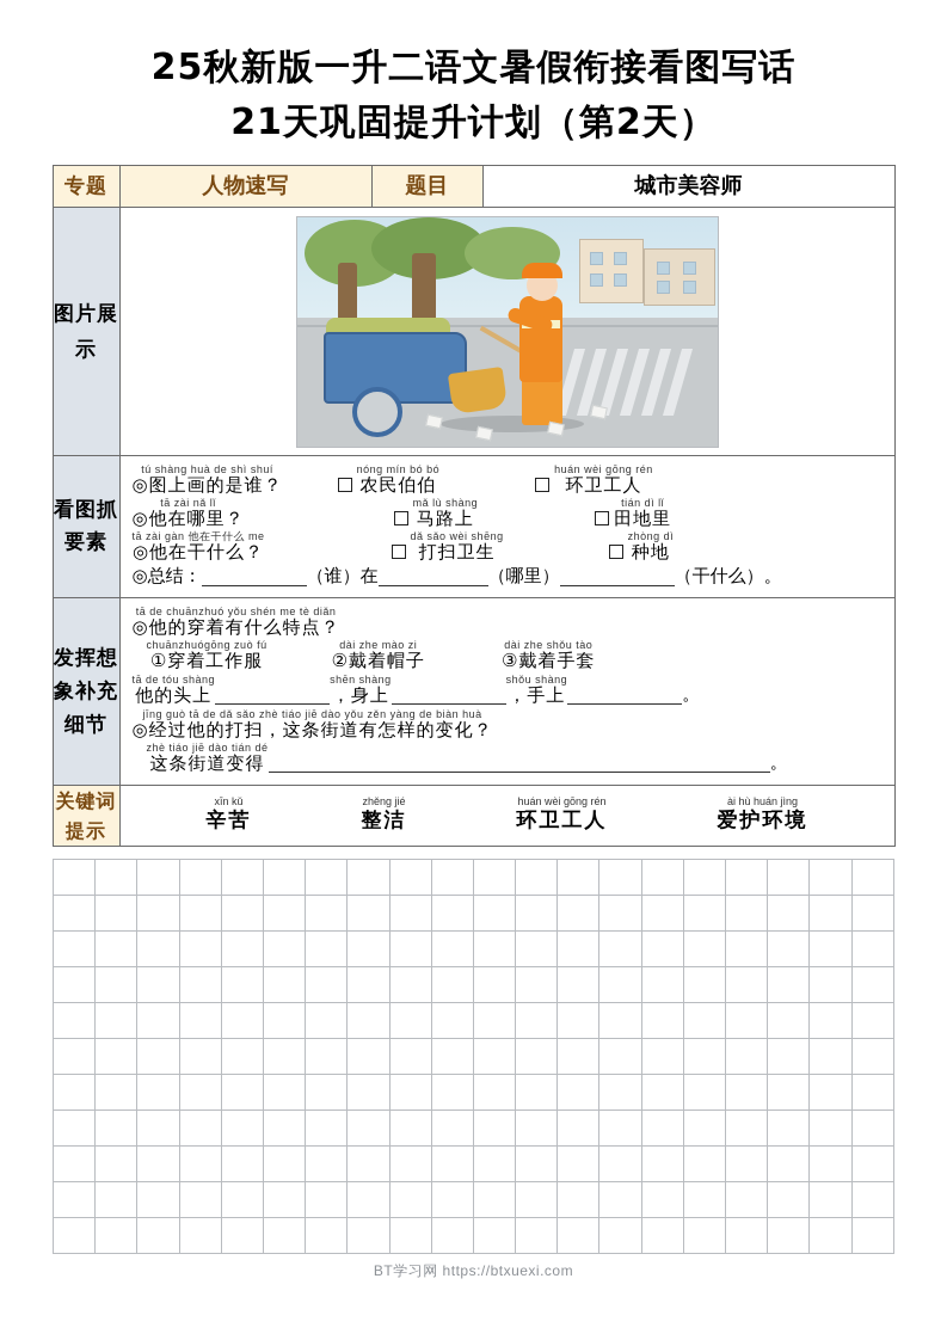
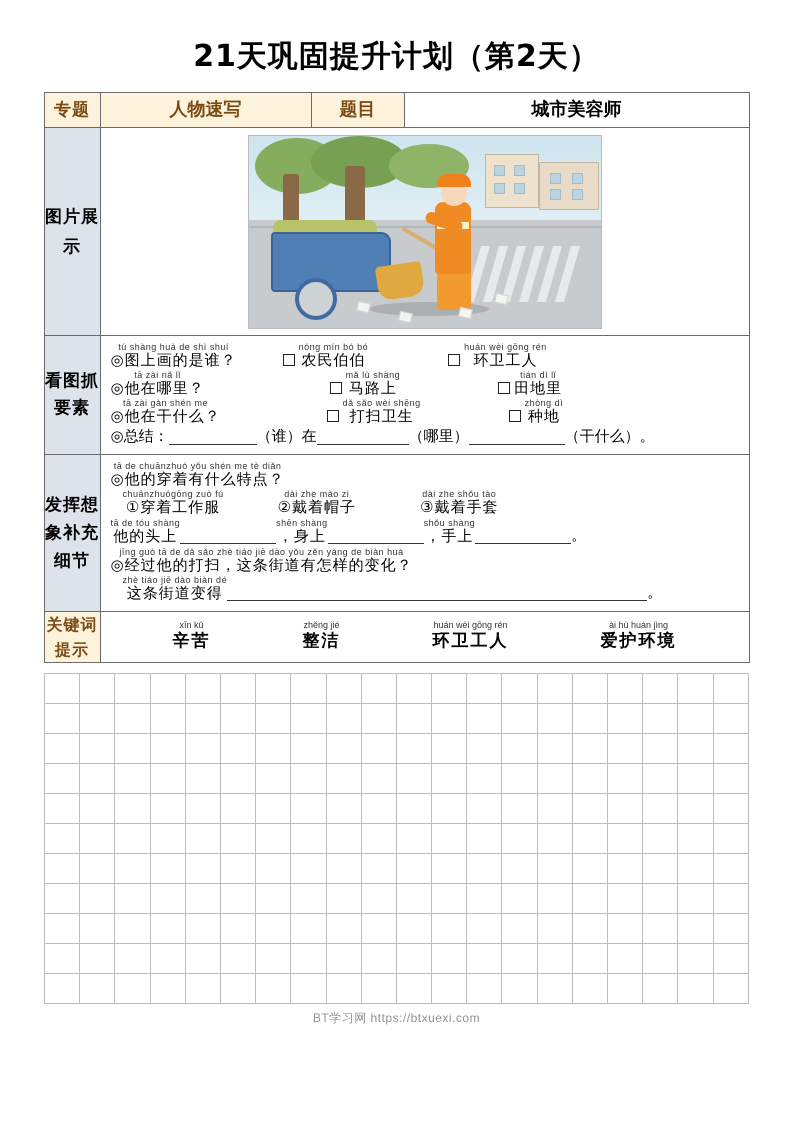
- 25秋新版一升二语文暑假衔接看图写话
  21天巩固提升计划（第2天）
  专题
  人物速写	题目	城市美容师
  图片展示
- 看图抓要素	tú shàng huà de shì shuí ◎图上画的是谁？ nóng mín bó bó 农民伯伯 huán wèi gōng rén 环卫工人 tā zài nǎ lǐ ◎他在哪里？ mǎ lù shàng 马路上 tián dì lǐ 田地里 tā zài gàn 他在干什么 me ◎他在干什么？ dǎ sǎo wèi shēng 打扫卫生 zhòng dì 种地 ◎总结： （谁）在 （哪里） （干什么）。
+ 看图抓要素	tú shàng huà de shì shuí ◎图上画的是谁？ nóng mín bó bó 农民伯伯 huán wèi gōng rén 环卫工人 tā zài nǎ lǐ ◎他在哪里？ mǎ lù shàng 马路上 tián dì lǐ 田地里 tā zài gàn shén me ◎他在干什么？ dǎ sǎo wèi shēng 打扫卫生 zhòng dì 种地 ◎总结： （谁）在 （哪里） （干什么）。
- 发挥想象补充细节	tā de chuānzhuó yǒu shén me tè diǎn ◎他的穿着有什么特点？ chuānzhuógōng zuò fú ①穿着工作服 dài zhe mào zi ②戴着帽子 dài zhe shǒu tào ③戴着手套 tā de tóu shàng 他的头上 shēn shàng ，身上 shǒu shàng ，手上 。 jīng guò tā de dǎ sǎo zhè tiáo jiē dào yǒu zěn yàng de biàn huà ◎经过他的打扫，这条街道有怎样的变化？ zhè tiáo jiē dào tián dé 这条街道变得 。
+ 发挥想象补充细节	tā de chuānzhuó yǒu shén me tè diǎn ◎他的穿着有什么特点？ chuānzhuógōng zuò fú ①穿着工作服 dài zhe mào zi ②戴着帽子 dài zhe shǒu tào ③戴着手套 tā de tóu shàng 他的头上 shēn shàng ，身上 shǒu shàng ，手上 。 jīng guò tā de dǎ sǎo zhè tiáo jiē dào yǒu zěn yàng de biàn huà ◎经过他的打扫，这条街道有怎样的变化？ zhè tiáo jiē dào biàn dé 这条街道变得 。
  关键词提示	xīn kǔ 辛苦 zhěng jié 整洁 huán wèi gōng rén 环卫工人 ài hù huán jìng 爱护环境
  BT学习网 https://btxuexi.com
